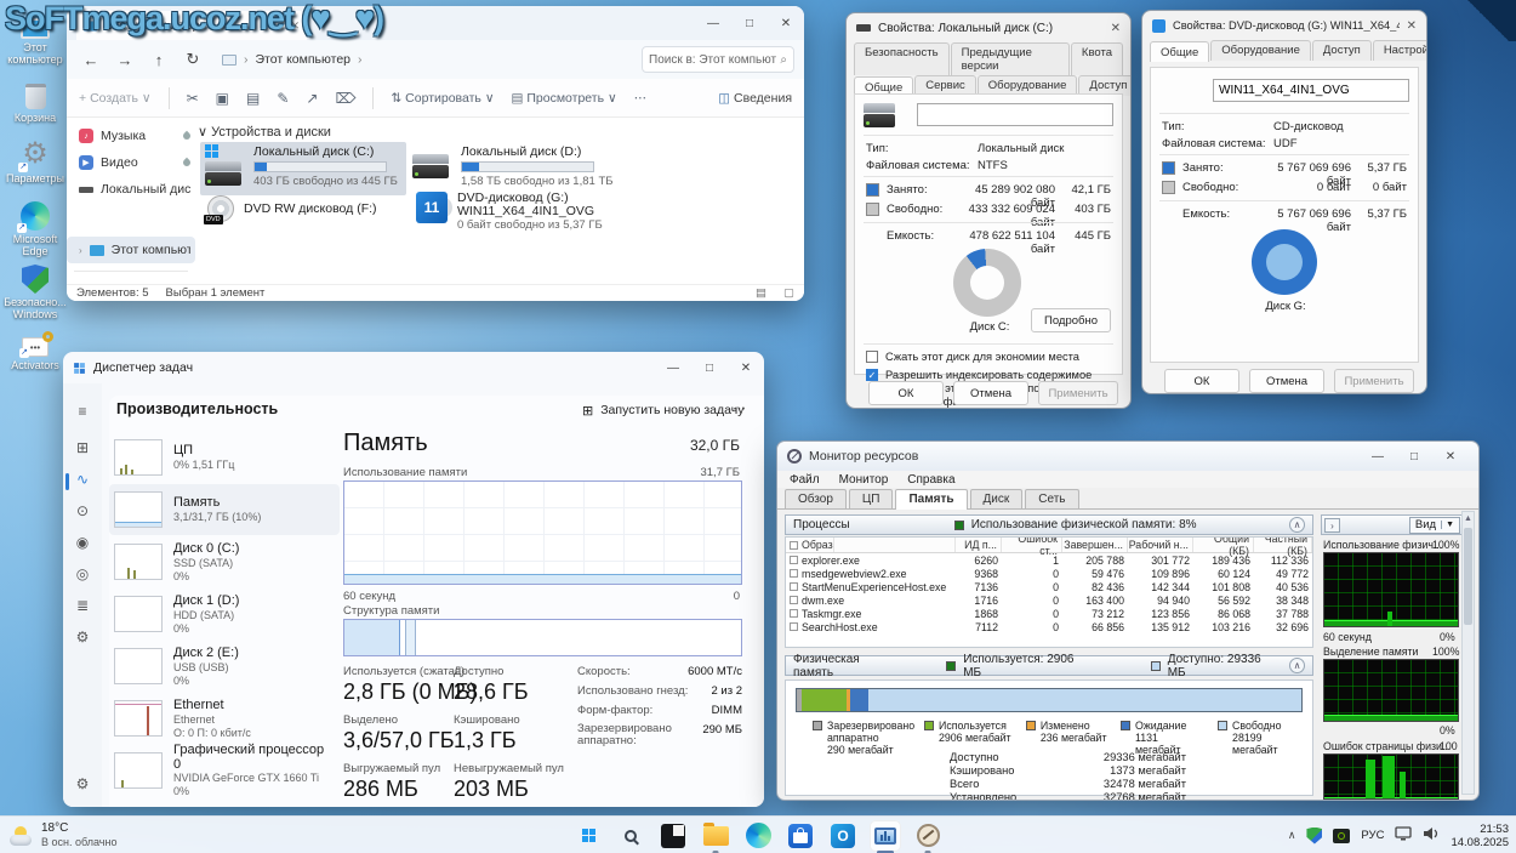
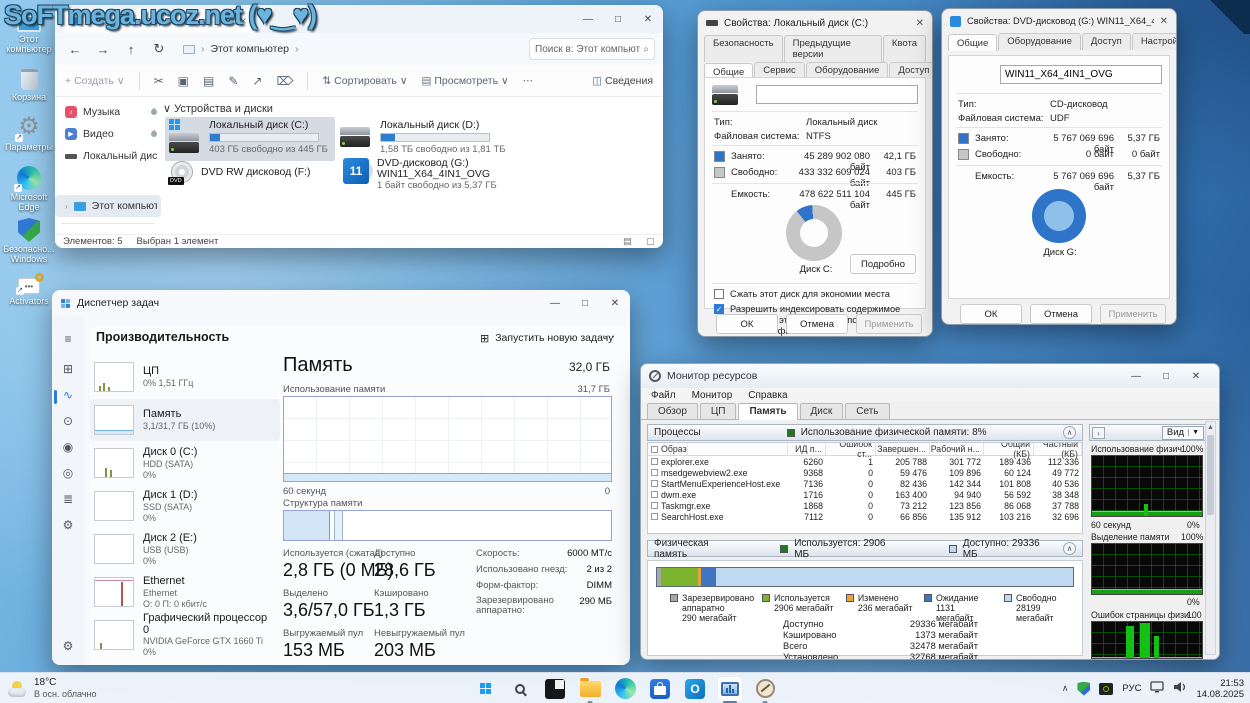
  Этот компьютер
  Корзина
  ⚙
  Параметры
  Microsoft Edge
  Безопасно... Windows
  •••
  Activators
  Этот компьютер
  ✕
  —
  □
  ✕
  ←
  →
  ↑
  ↻
  ›
  Этот компьютер
  ›
  Поиск в: Этот компьют
  ⌕
  + Создать ∨
  ✂
  ▣
  ▤
  ✎
  ↗
  ⌦
  ⇅ Сортировать ∨
  ▤ Просмотреть ∨
  ⋯
  ◫ Сведения
  Музыка
  Видео
  Локальный дис
  ›
  Этот компьют
  ∨ Устройства и диски
  Локальный диск (C:)
  403 ГБ свободно из 445 ГБ
  Локальный диск (D:)
  1,58 ТБ свободно из 1,81 ТБ
  DVD RW дисковод (F:)
  11
  DVD-дисковод (G:)
  WIN11_X64_4IN1_OVG
- 0 байт свободно из 5,37 ГБ
+ 1 байт свободно из 5,37 ГБ
  Элементов: 5
  Выбран 1 элемент
  ▤
  ▢
  Свойства: Локальный диск (C:)
  ✕
  Безопасность
  Предыдущие версии
  Квота
  Общие
  Сервис
  Оборудование
  Доступ
  Тип:
  Локальный диск
  Файловая система:
  NTFS
  Занято:
  45 289 902 080 байт
  42,1 ГБ
  Свободно:
  433 332 609 024 байт
  403 ГБ
  Емкость:
  478 622 511 104 байт
  445 ГБ
  Диск C:
  Подробно
  Сжать этот диск для экономии места
  ✓
  ОК
  Отмена
  Применить
  Свойства: DVD-дисковод (G:) WIN11_X64_
  ✕
  Общие
  Оборудование
  Доступ
  Настрой
  WIN11_X64_4IN1_OVG
  Тип:
  CD-дисковод
  Файловая система:
  UDF
  Занято:
  5 767 069 696 байт
  5,37 ГБ
  Свободно:
  0 байт
  0 байт
  Емкость:
  5 767 069 696 байт
  5,37 ГБ
  Диск G:
  ОК
  Отмена
  Применить
  Диспетчер задач
  —
  □
  ✕
  ≡
  ⊞
  ∿
  ⊙
  ◉
  ◎
  ≣
  ⚙
  ⚙
  Производительность
  ⊞
  Запустить новую задачу
  ⋯
  ЦП
  0% 1,51 ГГц
  Память
  3,1/31,7 ГБ (10%)
  Диск 0 (C:)
- SSD (SATA)
+ HDD (SATA)
  0%
  Диск 1 (D:)
- HDD (SATA)
+ SSD (SATA)
  0%
  Диск 2 (E:)
  USB (USB)
  0%
  Ethernet
  Ethernet
  О: 0 П: 0 кбит/с
  Графический процессор 0
  NVIDIA GeForce GTX 1660 Ti
  0%
  Память
  32,0 ГБ
  Использование памяти
  31,7 ГБ
  60 секунд
  0
  Структура памяти
  Используется (сжатая)
  2,8 ГБ (0 МБ)
  Доступно
  28,6 ГБ
  Выделено
  3,6/57,0 ГБ
  Кэшировано
  1,3 ГБ
  Выгружаемый пул
- 286 МБ
+ 153 МБ
  Невыгружаемый пул
  203 МБ
  Скорость:
  6000 МТ/с
  Использовано гнезд:
  2 из 2
  Форм-фактор:
  DIMM
  Зарезервировано аппаратно:
  290 МБ
  Монитор ресурсов
  —
  □
  ✕
  Файл
  Монитор
  Справка
  Обзор
  ЦП
  Память
  Диск
  Сеть
  Процессы
  Использование физической памяти: 8%
  ∧
  Образ
  ИД п...
  Ошибок ст...
  Завершен...
  Рабочий н...
  Общий (КБ)
  Частный (КБ)
  explorer.exe
  6260
  1
  205 788
  301 772
  189 436
  112 336
  msedgewebview2.exe
  9368
  0
  59 476
  109 896
  60 124
  49 772
  StartMenuExperienceHost.exe
  7136
  0
  82 436
  142 344
  101 808
  40 536
  dwm.exe
  1716
  0
  163 400
  94 940
  56 592
  38 348
  Taskmgr.exe
  1868
  0
  73 212
  123 856
  86 068
  37 788
  SearchHost.exe
  7112
  0
  66 856
  135 912
  103 216
  32 696
  Физическая память
  Используется: 2906 МБ
  Доступно: 29336 МБ
  ∧
  Зарезервировано аппаратно
  290 мегабайт
  Используется
  2906 мегабайт
  Изменено
  236 мегабайт
  Ожидание
  1131 мегабайт
  Свободно
  28199 мегабайт
  Доступно
  29336 мегабайт
  Кэшировано
  1373 мегабайт
  Всего
  32478 мегабайт
  Установлено
  32768 мегабайт
  ›
  Вид
  Использование физич...
  100%
  60 секунд
  0%
  Выделение памяти
  100%
  0%
  Ошибок страницы физи...
  100
  SoFTmega.ucoz.net (♥‿♥)
  18°C
  В осн. облачно
  O
  ∧
  РУС
  21:53
  14.08.2025
